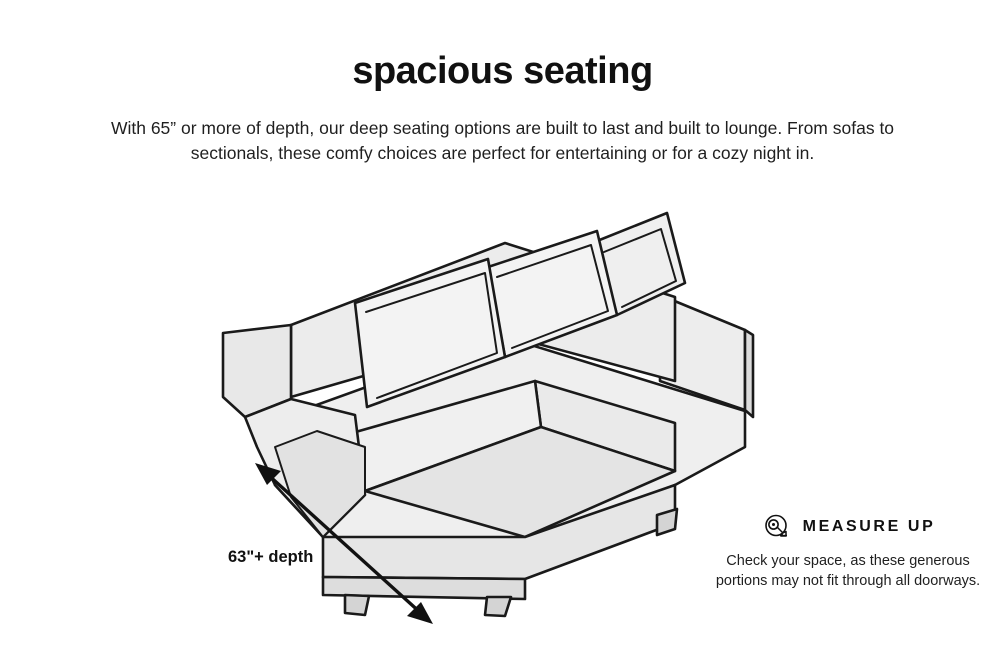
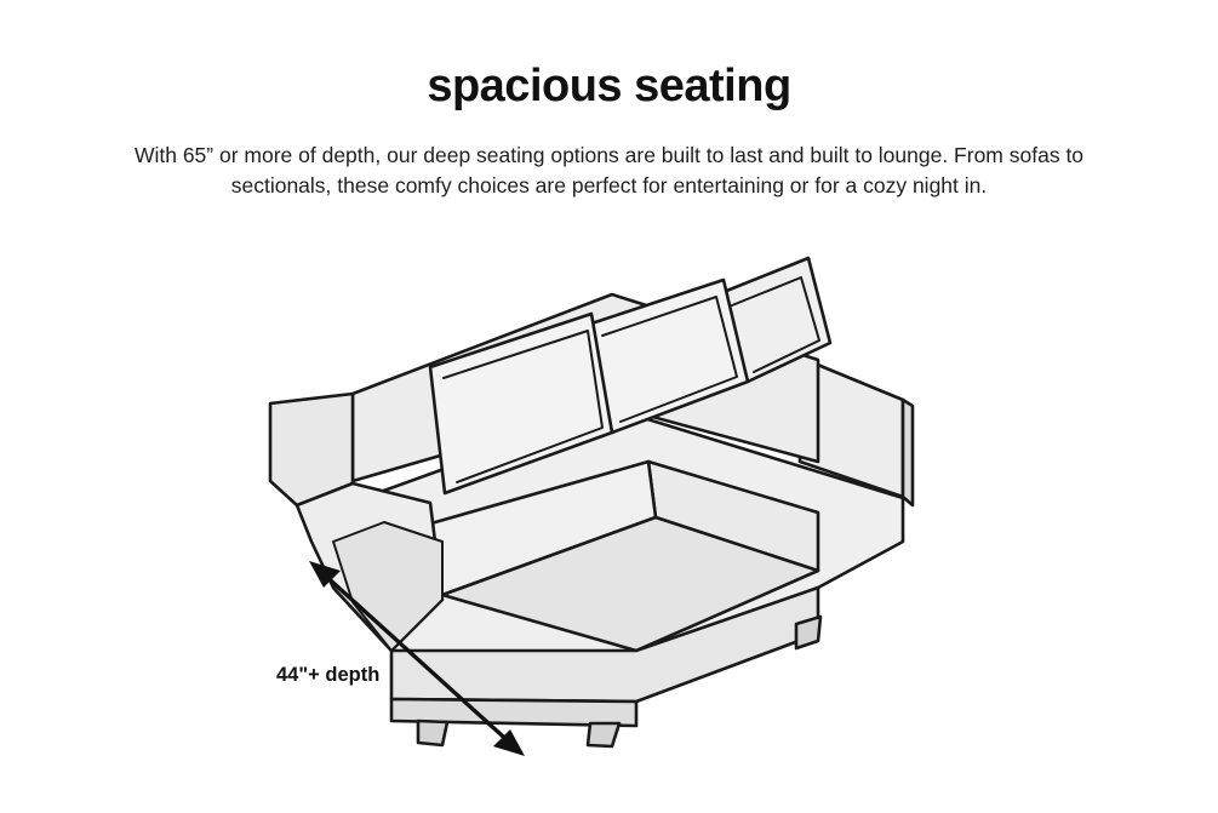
  spacious seating
  With 65” or more of depth, our deep seating options are built to last and built to lounge. From sofas to sectionals, these comfy choices are perfect for entertaining or for a cozy night in.
- 63"+ depth
+ 44"+ depth
- MEASURE UP
- Check your space, as these generous portions may not fit through all doorways.
